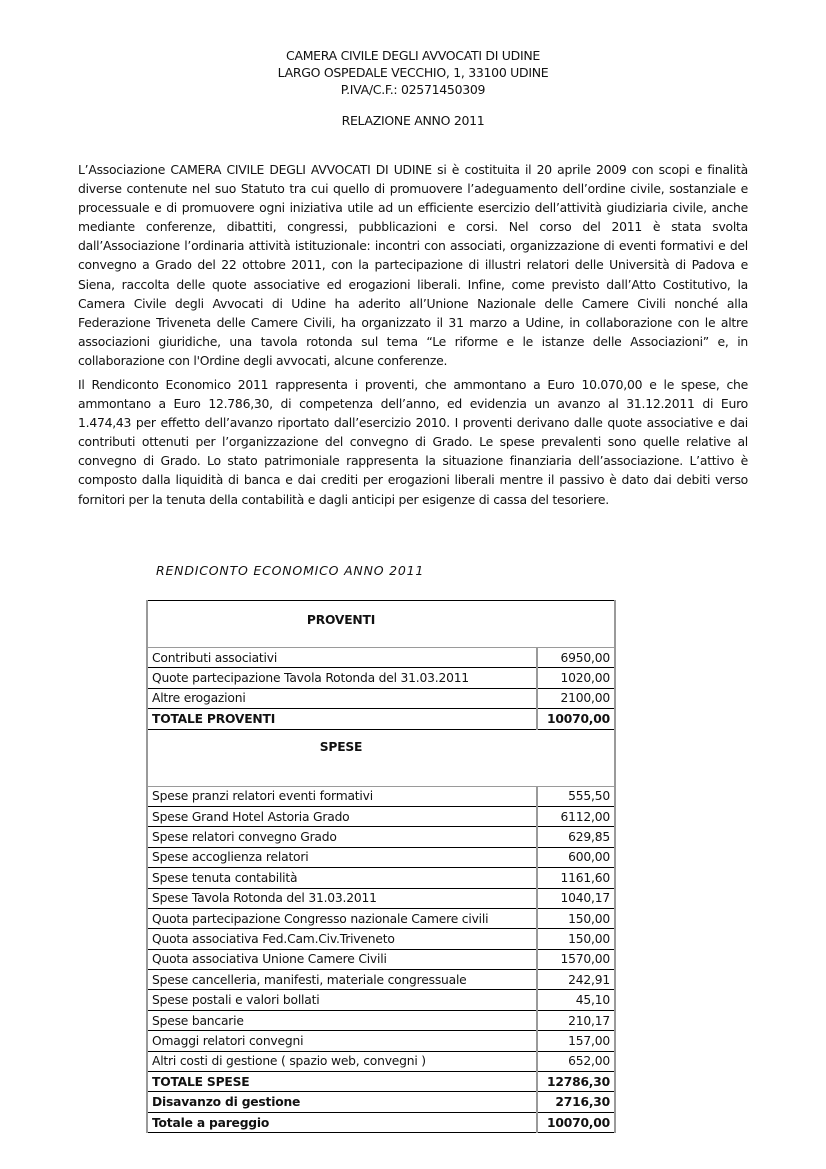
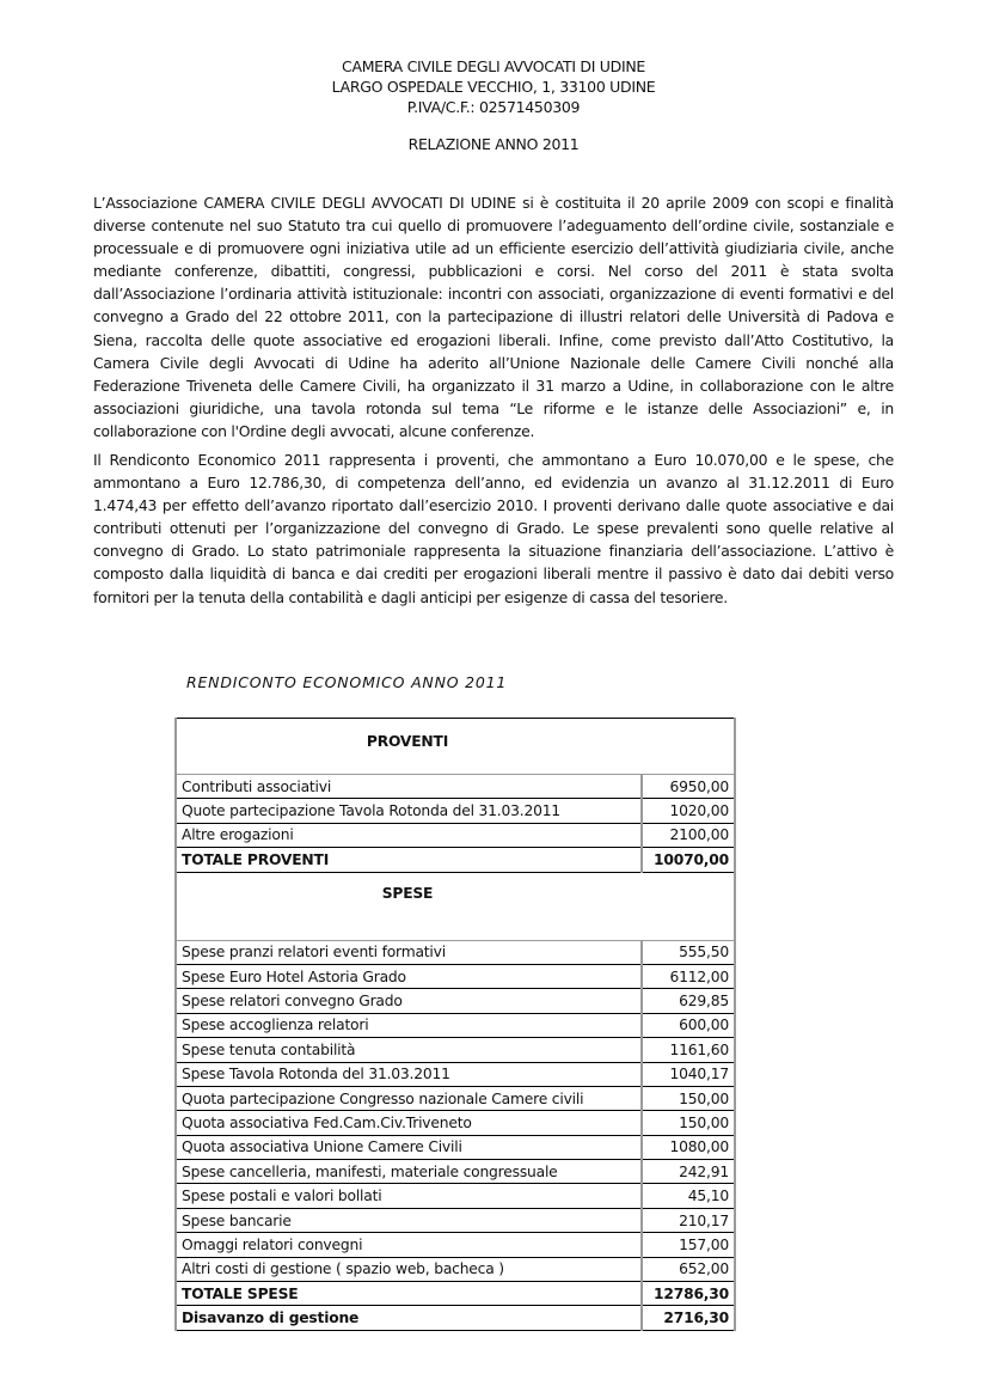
  CAMERA CIVILE DEGLI AVVOCATI DI UDINE
  LARGO OSPEDALE VECCHIO, 1, 33100 UDINE
  P.IVA/C.F.: 02571450309
  RELAZIONE ANNO 2011
  L’Associazione CAMERA CIVILE DEGLI AVVOCATI DI UDINE si è costituita il 20 aprile 2009 con scopi e finalità diverse contenute nel suo Statuto tra cui quello di promuovere l’adeguamento dell’ordine civile, sostanziale e processuale e di promuovere ogni iniziativa utile ad un efficiente esercizio dell’attività giudiziaria civile, anche mediante conferenze, dibattiti, congressi, pubblicazioni e corsi. Nel corso del 2011 è stata svolta dall’Associazione l’ordinaria attività istituzionale: incontri con associati, organizzazione di eventi formativi e del convegno a Grado del 22 ottobre 2011, con la partecipazione di illustri relatori delle Università di Padova e Siena, raccolta delle quote associative ed erogazioni liberali. Infine, come previsto dall’Atto Costitutivo, la Camera Civile degli Avvocati di Udine ha aderito all’Unione Nazionale delle Camere Civili nonché alla Federazione Triveneta delle Camere Civili, ha organizzato il 31 marzo a Udine, in collaborazione con le altre associazioni giuridiche, una tavola rotonda sul tema “Le riforme e le istanze delle Associazioni” e, in collaborazione con l'Ordine degli avvocati, alcune conferenze.
  Il Rendiconto Economico 2011 rappresenta i proventi, che ammontano a Euro 10.070,00 e le spese, che ammontano a Euro 12.786,30, di competenza dell’anno, ed evidenzia un avanzo al 31.12.2011 di Euro 1.474,43 per effetto dell’avanzo riportato dall’esercizio 2010. I proventi derivano dalle quote associative e dai contributi ottenuti per l’organizzazione del convegno di Grado. Le spese prevalenti sono quelle relative al convegno di Grado. Lo stato patrimoniale rappresenta la situazione finanziaria dell’associazione. L’attivo è composto dalla liquidità di banca e dai crediti per erogazioni liberali mentre il passivo è dato dai debiti verso fornitori per la tenuta della contabilità e dagli anticipi per esigenze di cassa del tesoriere.
  RENDICONTO ECONOMICO ANNO 2011
  PROVENTI
  Contributi associativi	6950,00
  Quote partecipazione Tavola Rotonda del 31.03.2011	1020,00
  Altre erogazioni	2100,00
  TOTALE PROVENTI	10070,00
  SPESE
  Spese pranzi relatori eventi formativi	555,50
- Spese Grand Hotel Astoria Grado	6112,00
+ Spese Euro Hotel Astoria Grado	6112,00
  Spese relatori convegno Grado	629,85
  Spese accoglienza relatori	600,00
  Spese tenuta contabilità	1161,60
  Spese Tavola Rotonda del 31.03.2011	1040,17
  Quota partecipazione Congresso nazionale Camere civili	150,00
  Quota associativa Fed.Cam.Civ.Triveneto	150,00
- Quota associativa Unione Camere Civili	1570,00
+ Quota associativa Unione Camere Civili	1080,00
  Spese cancelleria, manifesti, materiale congressuale	242,91
  Spese postali e valori bollati	45,10
  Spese bancarie	210,17
  Omaggi relatori convegni	157,00
- Altri costi di gestione ( spazio web, convegni )	652,00
+ Altri costi di gestione ( spazio web, bacheca )	652,00
  TOTALE SPESE	12786,30
  Disavanzo di gestione	2716,30
- Totale a pareggio	10070,00
